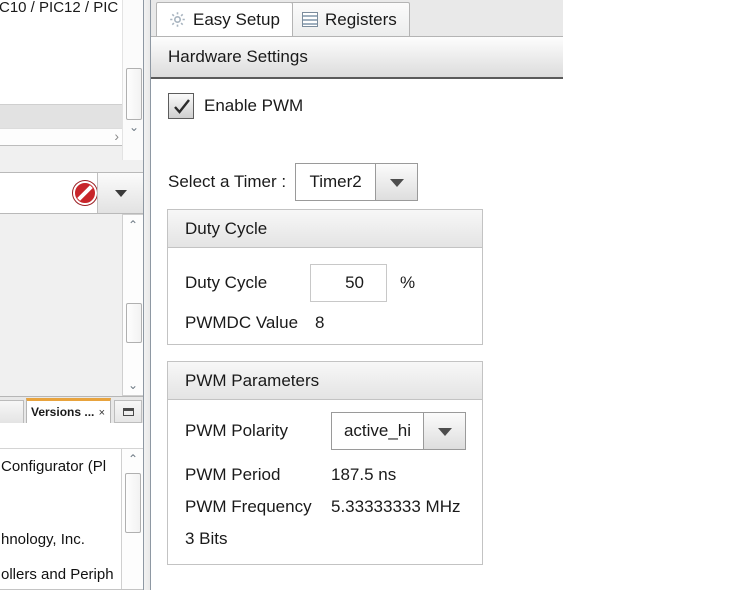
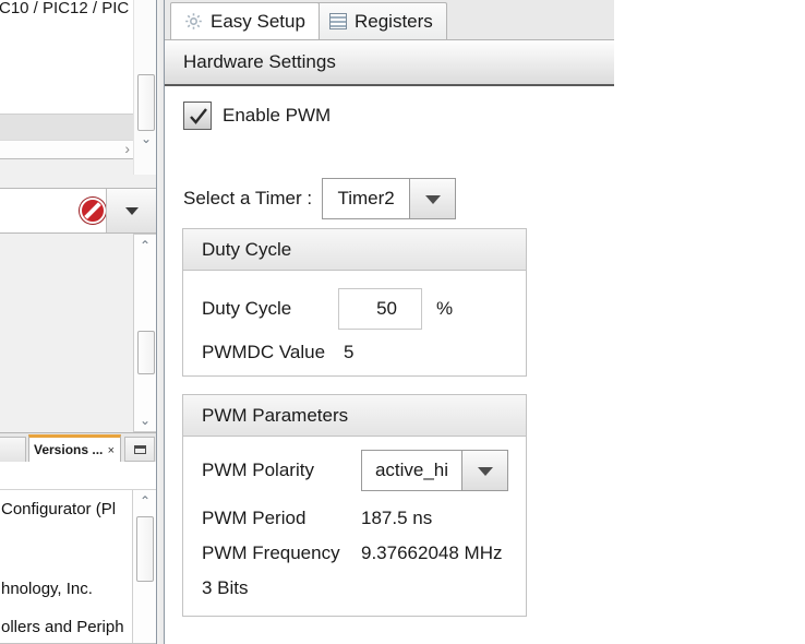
  C10 / PIC12 / PIC
  ›
  ⌄
  ⌃
  ⌄
  Versions ...
  ×
  Configurator (Pl
  hnology, Inc.
  ollers and Periph
  ⌃
  Easy Setup
  Registers
  Hardware Settings
  Enable PWM
  Select a Timer :
  Timer2
  Duty Cycle
  Duty Cycle
  50
  %
  PWMDC Value
- 8
+ 5
  PWM Parameters
  PWM Polarity
  active_hi
  PWM Period
  187.5 ns
  PWM Frequency
- 5.33333333 MHz
+ 9.37662048 MHz
  3 Bits
